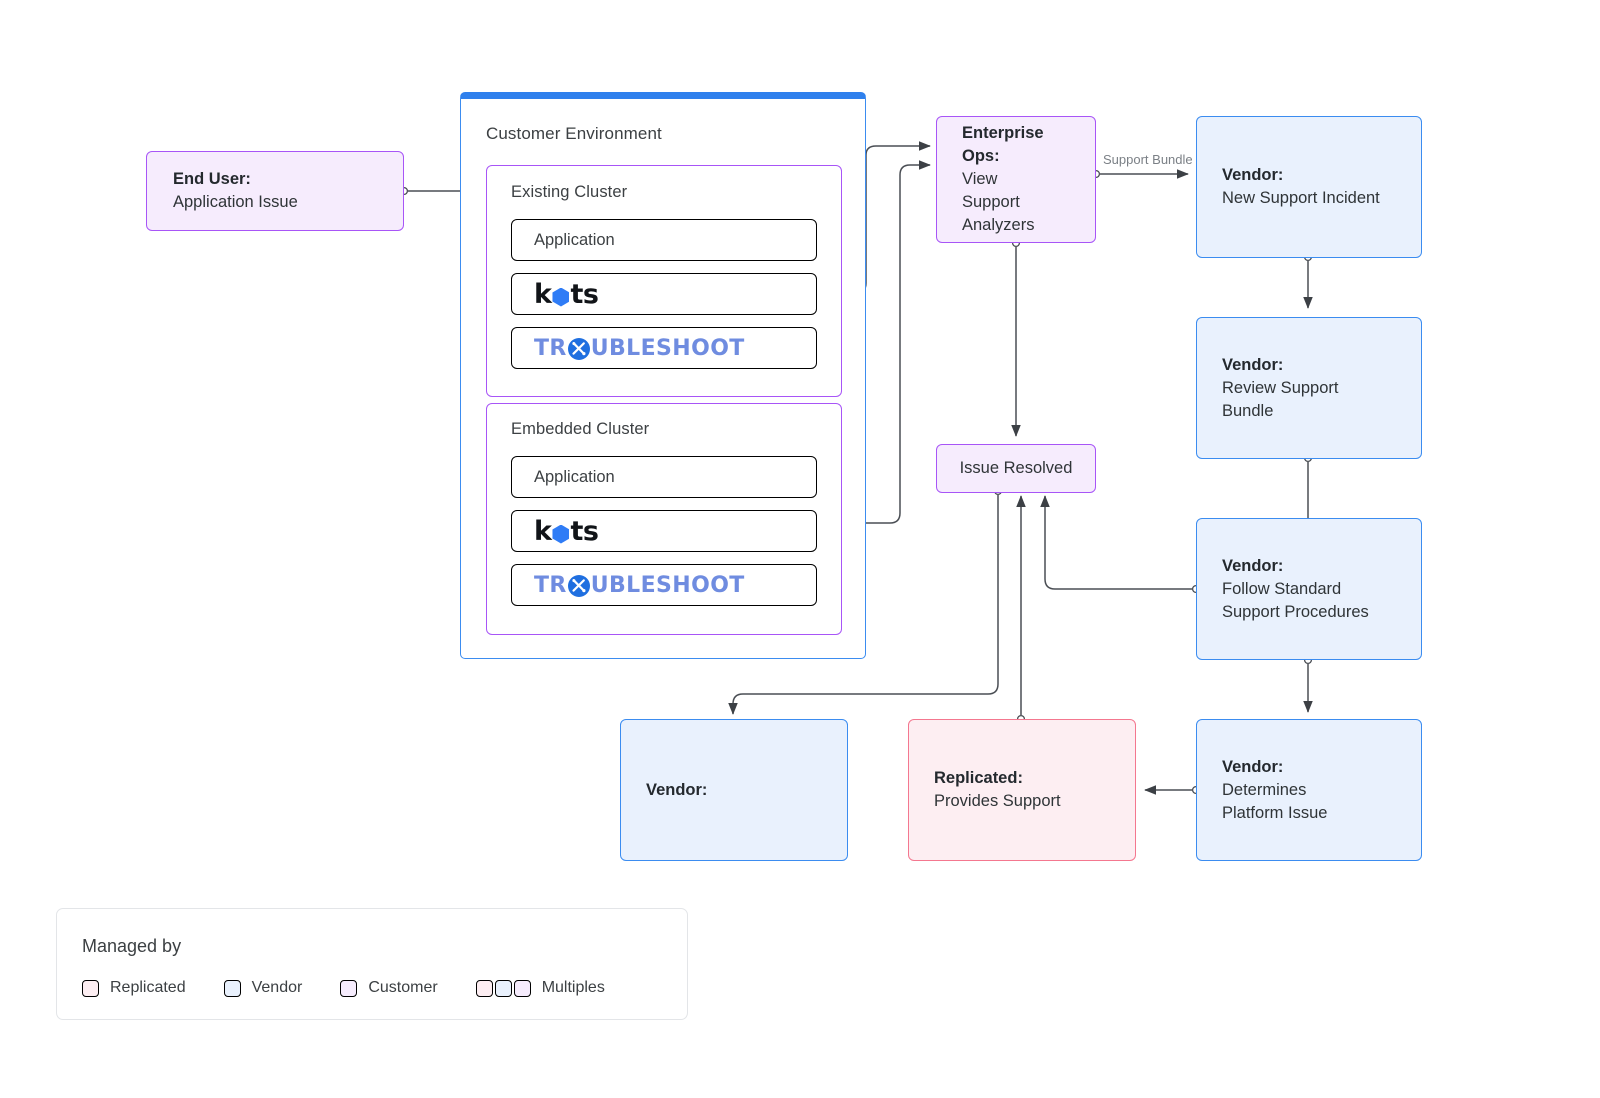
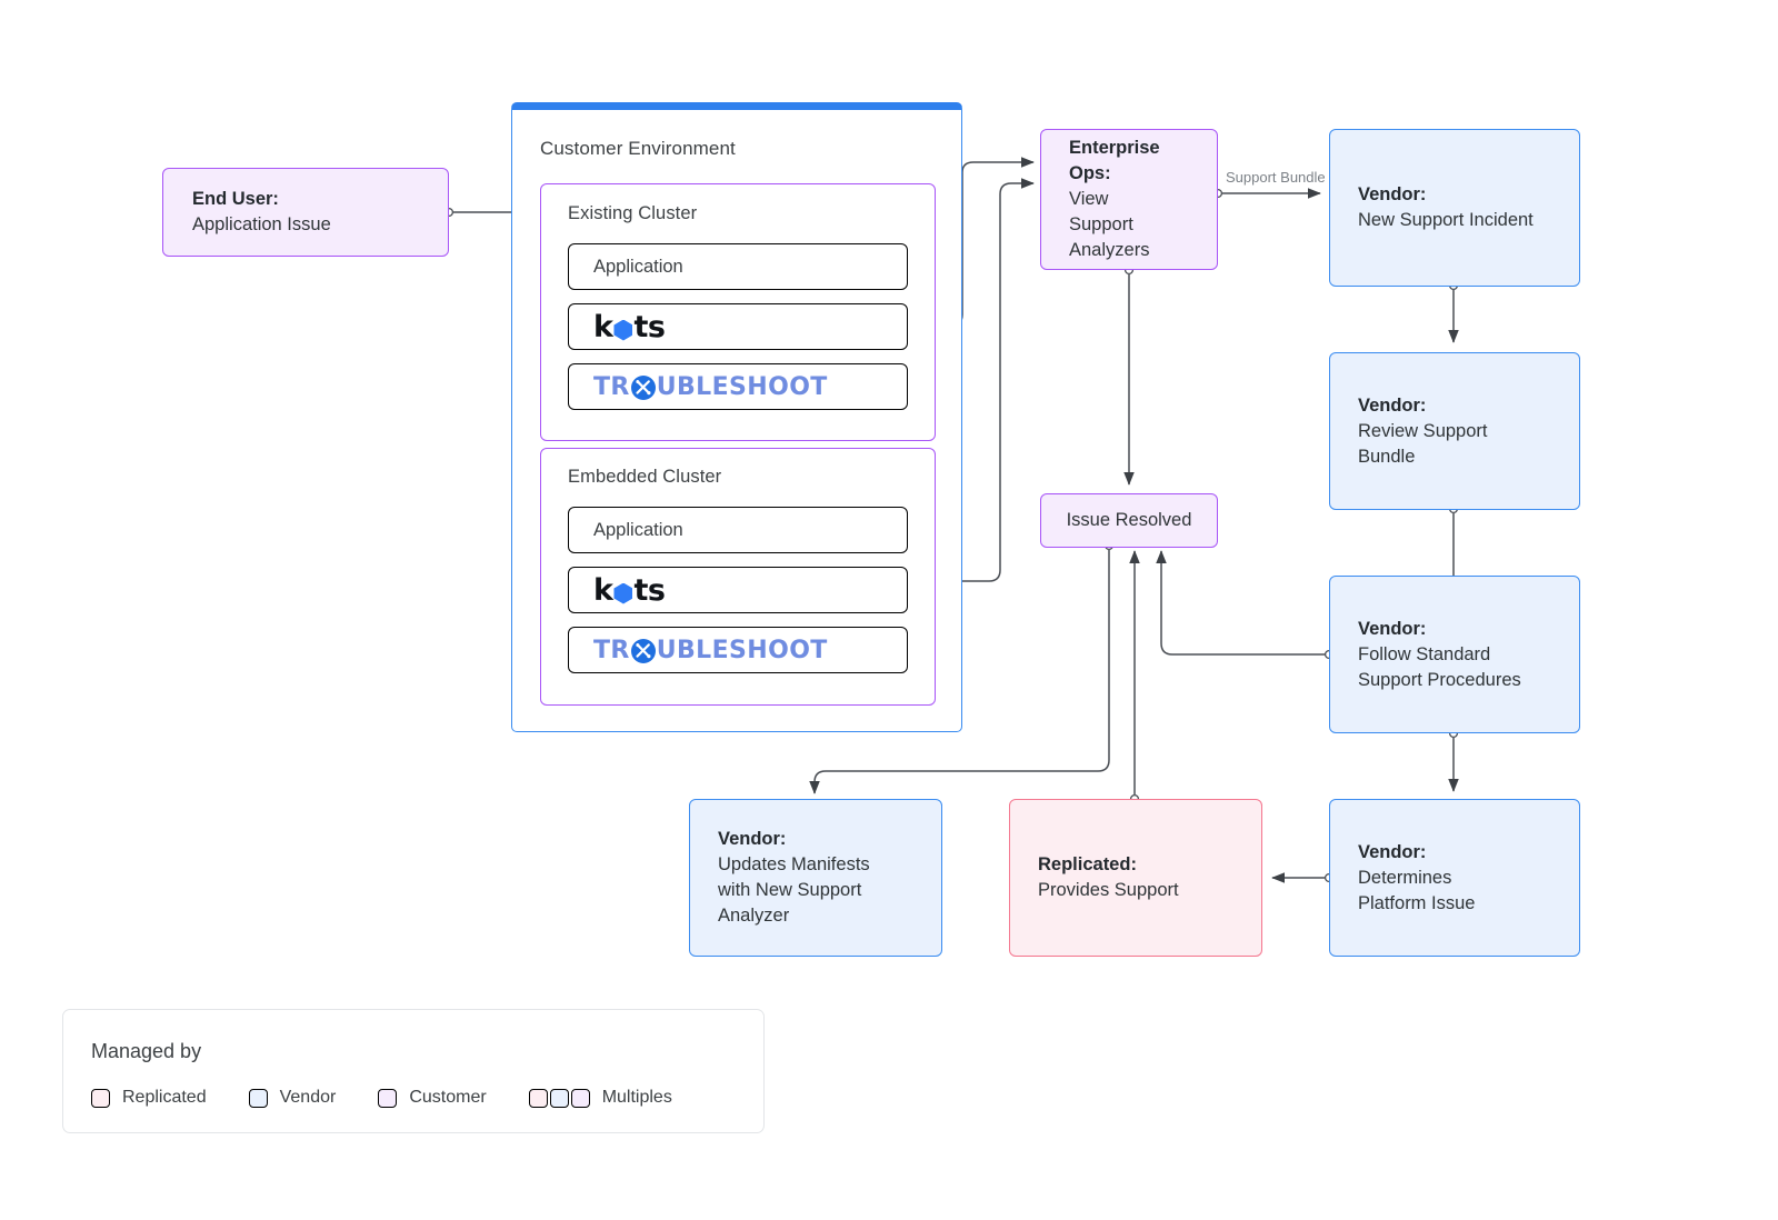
  End User:
  Application Issue
  Customer Environment
  Existing Cluster
  Application
  k ts
  TR UBLESHOOT
  Embedded Cluster
  Application
  k ts
  TR UBLESHOOT
  Enterprise
  Ops:
  View
  Support
  Analyzers
  Support Bundle
  Issue Resolved
  Vendor:
  New Support Incident
  Vendor:
  Review Support
  Bundle
  Vendor:
  Follow Standard
  Support Procedures
  Vendor:
  Determines
  Platform Issue
  Vendor:
+ Updates Manifests
+ with New Support
+ Analyzer
  Replicated:
  Provides Support
  Managed by
  Replicated
  Vendor
  Customer
  Multiples
